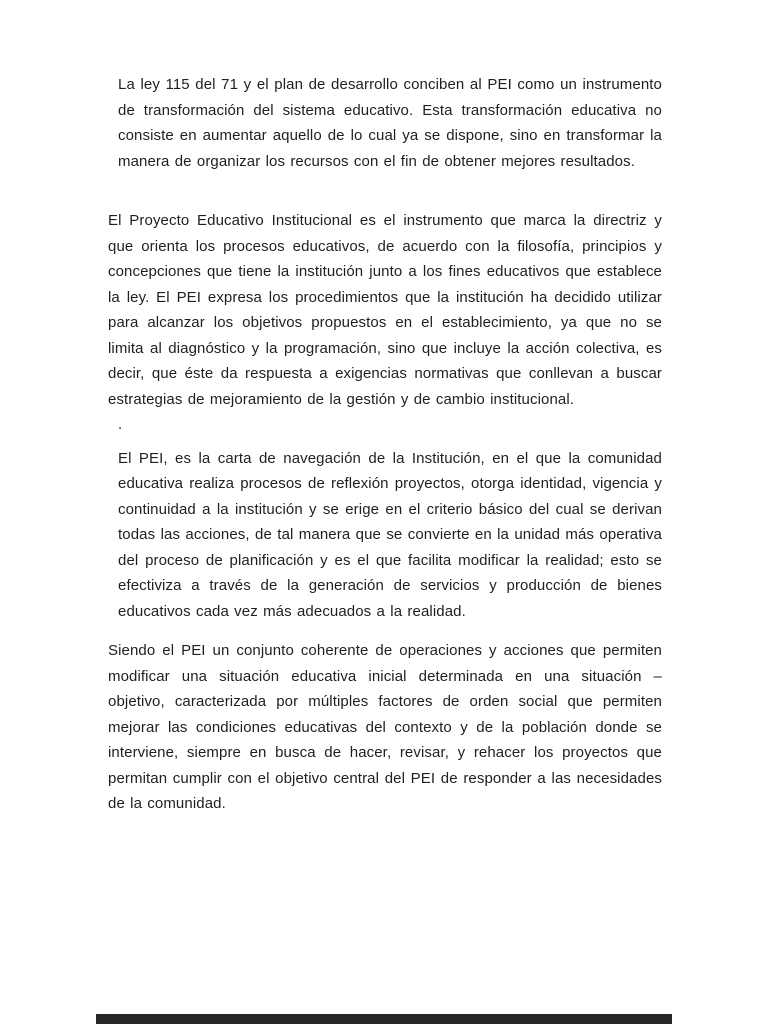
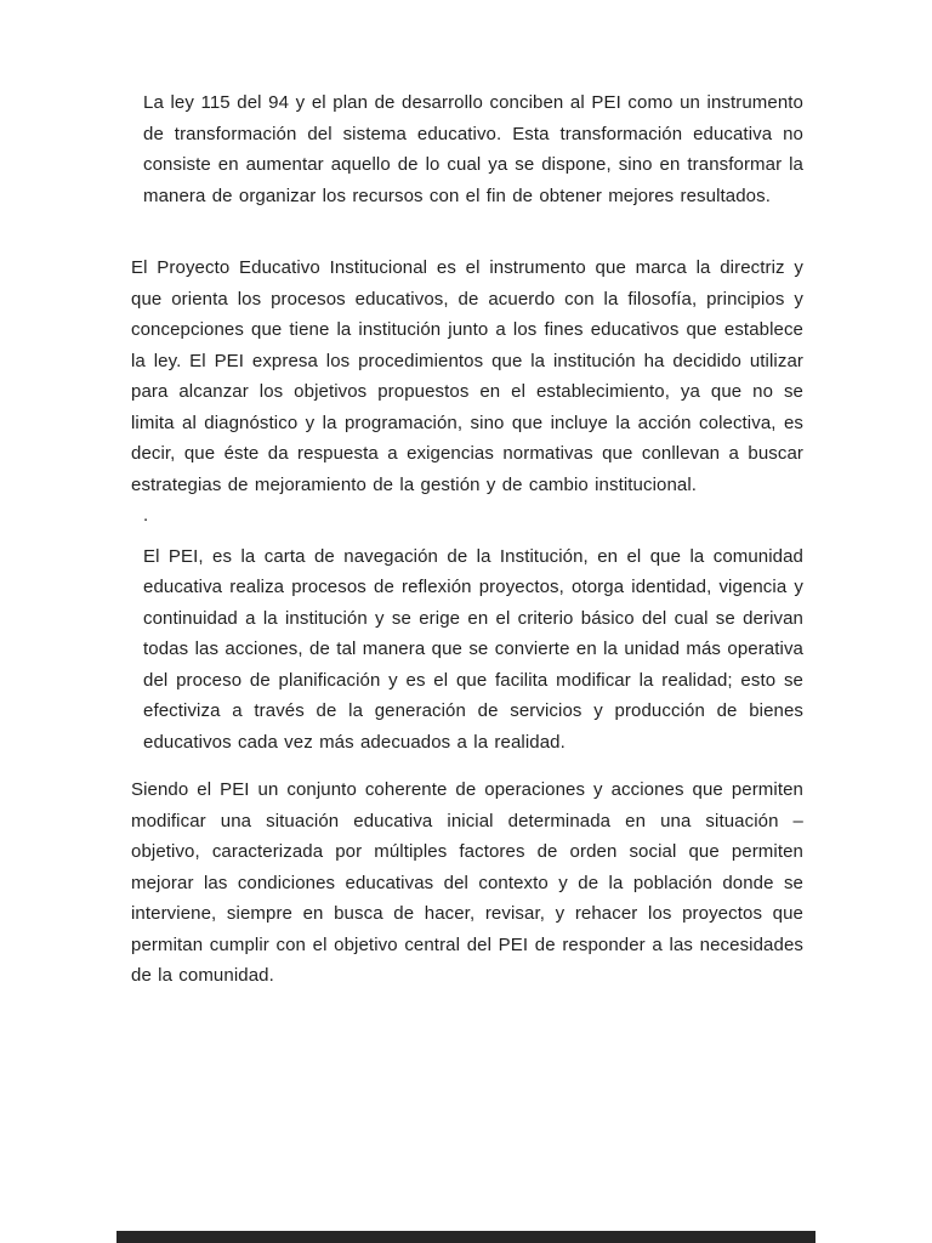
- La ley 115 del 71 y el plan de desarrollo conciben al PEI como un instrumento de transformación del sistema educativo. Esta transformación educativa no consiste en aumentar aquello de lo cual ya se dispone, sino en transformar la manera de organizar los recursos con el fin de obtener mejores resultados.
+ La ley 115 del 94 y el plan de desarrollo conciben al PEI como un instrumento de transformación del sistema educativo. Esta transformación educativa no consiste en aumentar aquello de lo cual ya se dispone, sino en transformar la manera de organizar los recursos con el fin de obtener mejores resultados.
  El Proyecto Educativo Institucional es el instrumento que marca la directriz y que orienta los procesos educativos, de acuerdo con la filosofía, principios y concepciones que tiene la institución junto a los fines educativos que establece la ley. El PEI expresa los procedimientos que la institución ha decidido utilizar para alcanzar los objetivos propuestos en el establecimiento, ya que no se limita al diagnóstico y la programación, sino que incluye la acción colectiva, es decir, que éste da respuesta a exigencias normativas que conllevan a buscar estrategias de mejoramiento de la gestión y de cambio institucional.
  .
  El PEI, es la carta de navegación de la Institución, en el que la comunidad educativa realiza procesos de reflexión proyectos, otorga identidad, vigencia y continuidad a la institución y se erige en el criterio básico del cual se derivan todas las acciones, de tal manera que se convierte en la unidad más operativa del proceso de planificación y es el que facilita modificar la realidad; esto se efectiviza a través de la generación de servicios y producción de bienes educativos cada vez más adecuados a la realidad.
  Siendo el PEI un conjunto coherente de operaciones y acciones que permiten modificar una situación educativa inicial determinada en una situación – objetivo, caracterizada por múltiples factores de orden social que permiten mejorar las condiciones educativas del contexto y de la población donde se interviene, siempre en busca de hacer, revisar, y rehacer los proyectos que permitan cumplir con el objetivo central del PEI de responder a las necesidades de la comunidad.
